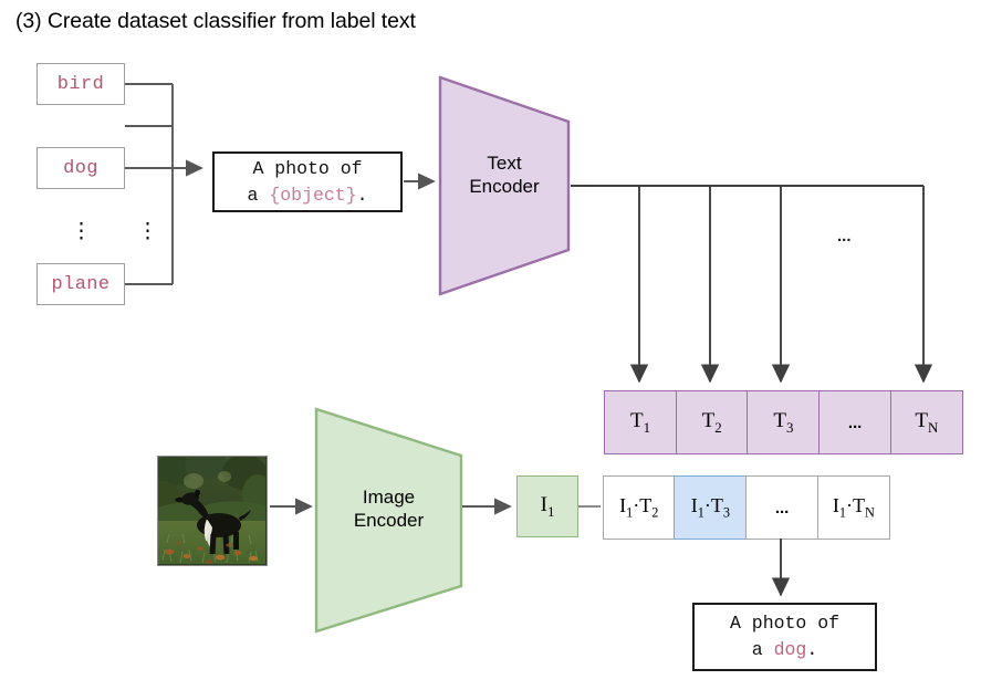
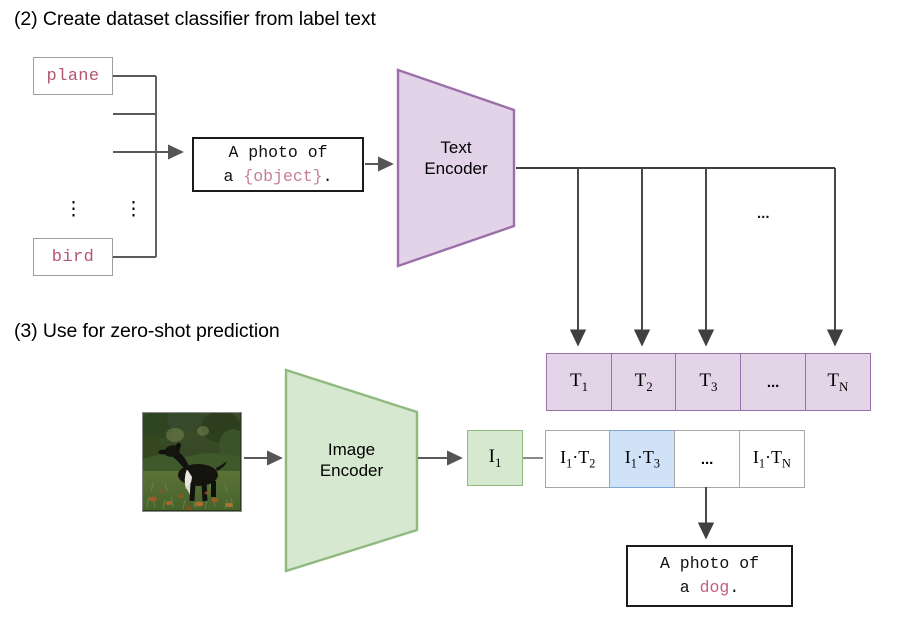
- (3) Create dataset classifier from label text
+ (2) Create dataset classifier from label text
+ (3) Use for zero-shot prediction
- bird
+ plane
- dog
- plane
+ bird
  ⋮
  ⋮
  A photo of
  a {object}.
  Text
  Encoder
  Image
  Encoder
  T1
  T2
  T3
  ...
  TN
  I1
  I1·T2
  I1·T3
  ...
  I1·TN
  ...
  A photo of
  a dog.
